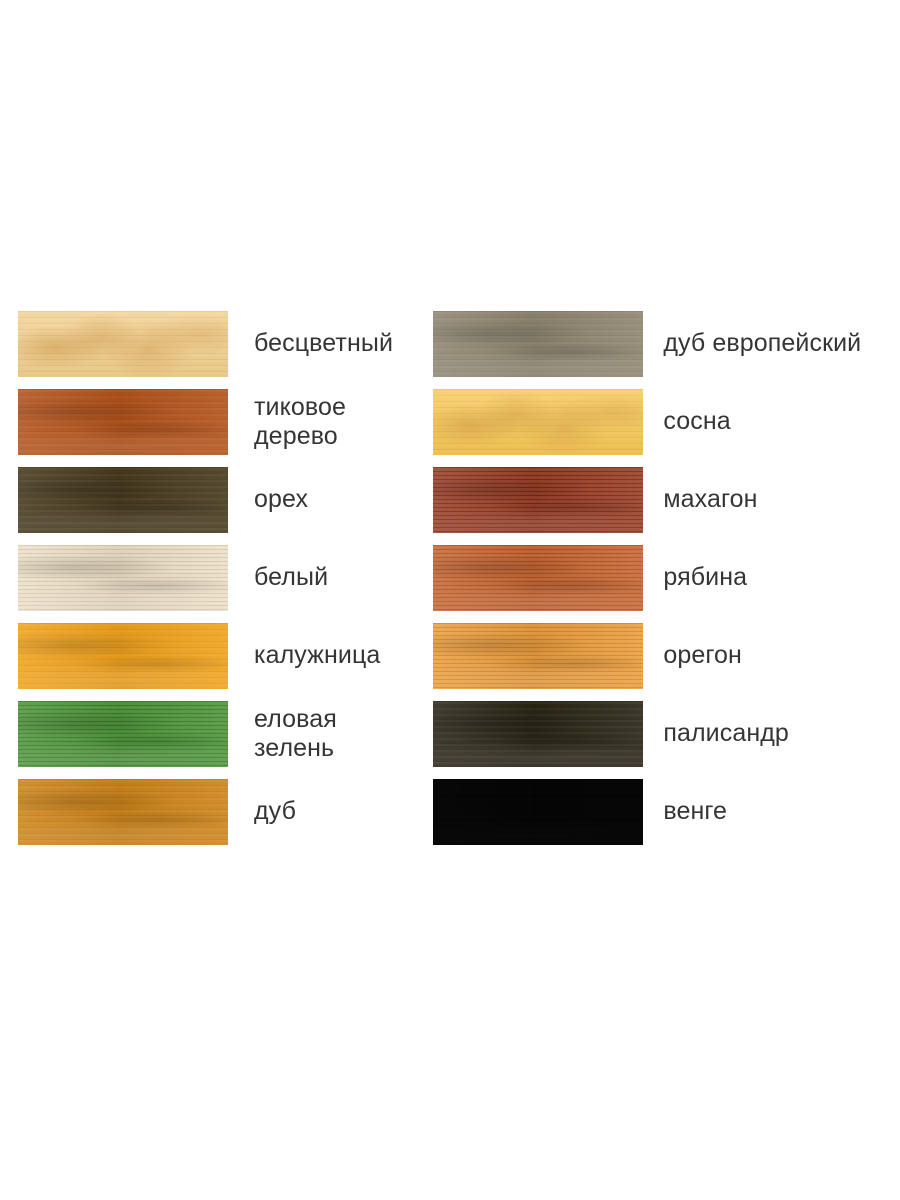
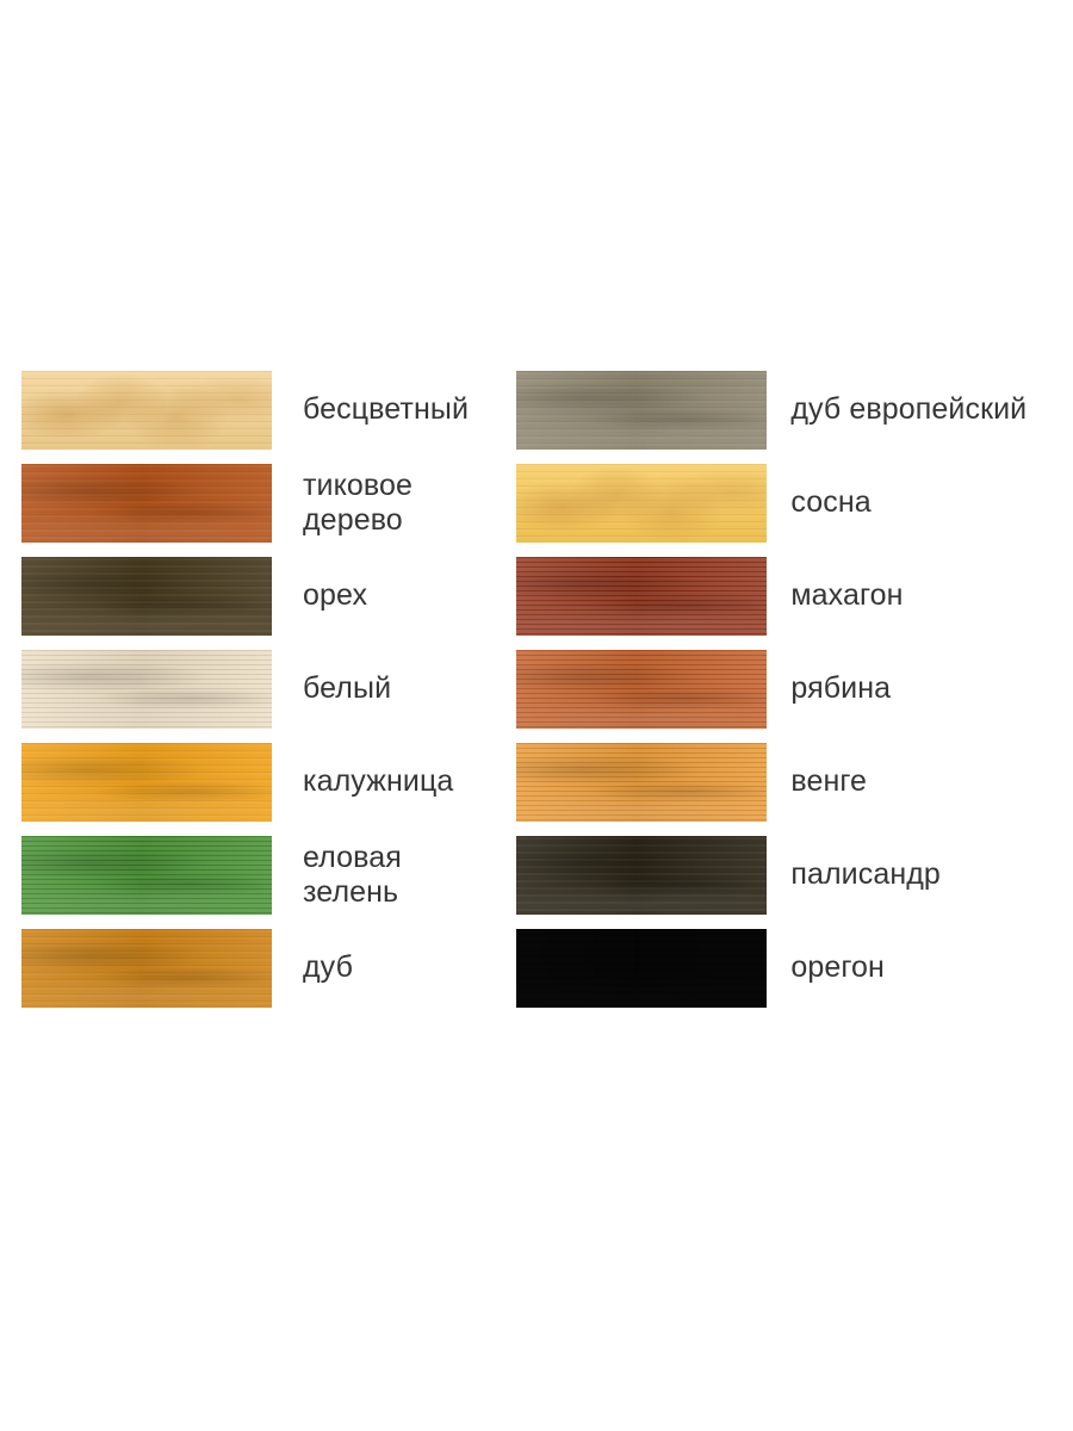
  бесцветный
  тиковое
  дерево
  орех
  белый
  калужница
  еловая
  зелень
  дуб
  дуб европейский
  сосна
  махагон
  рябина
- орегон
+ венге
  палисандр
- венге
+ орегон
